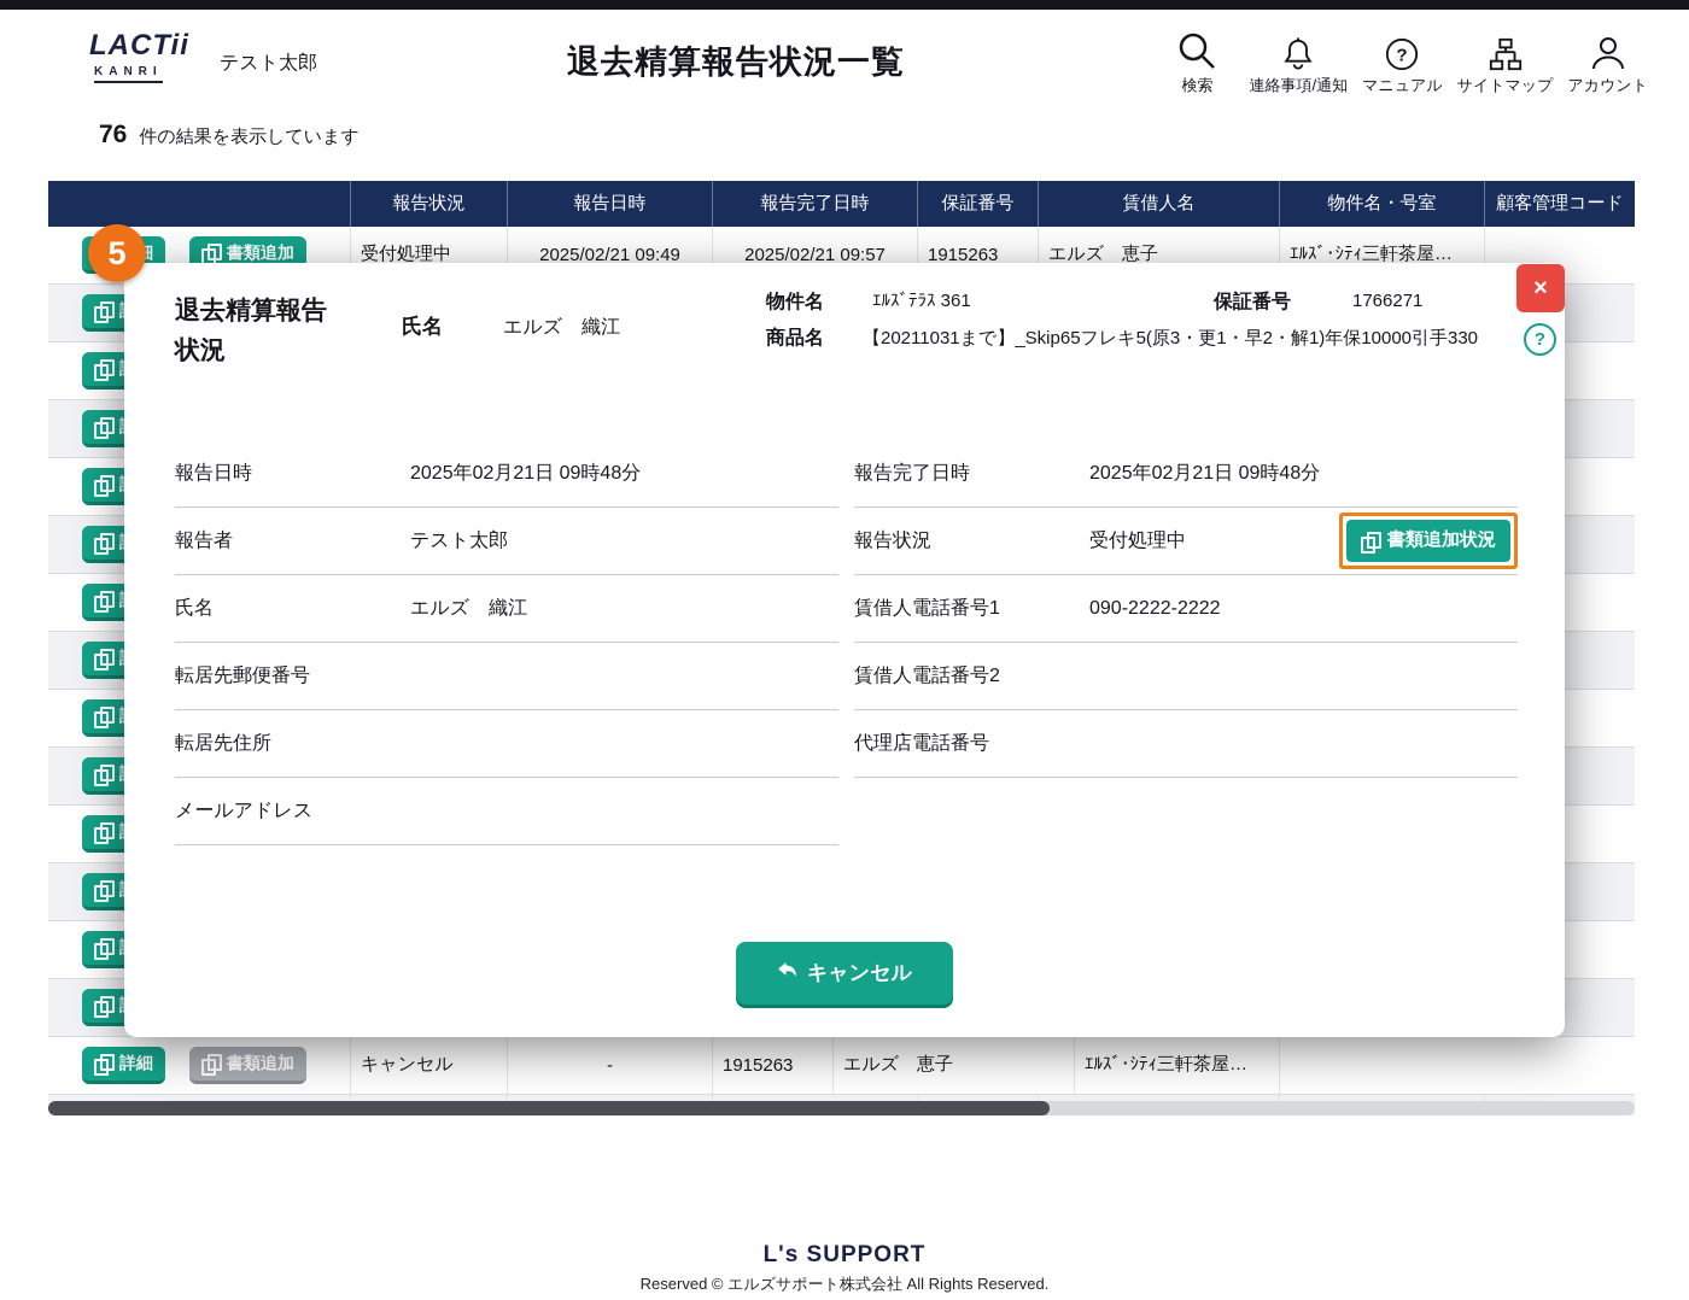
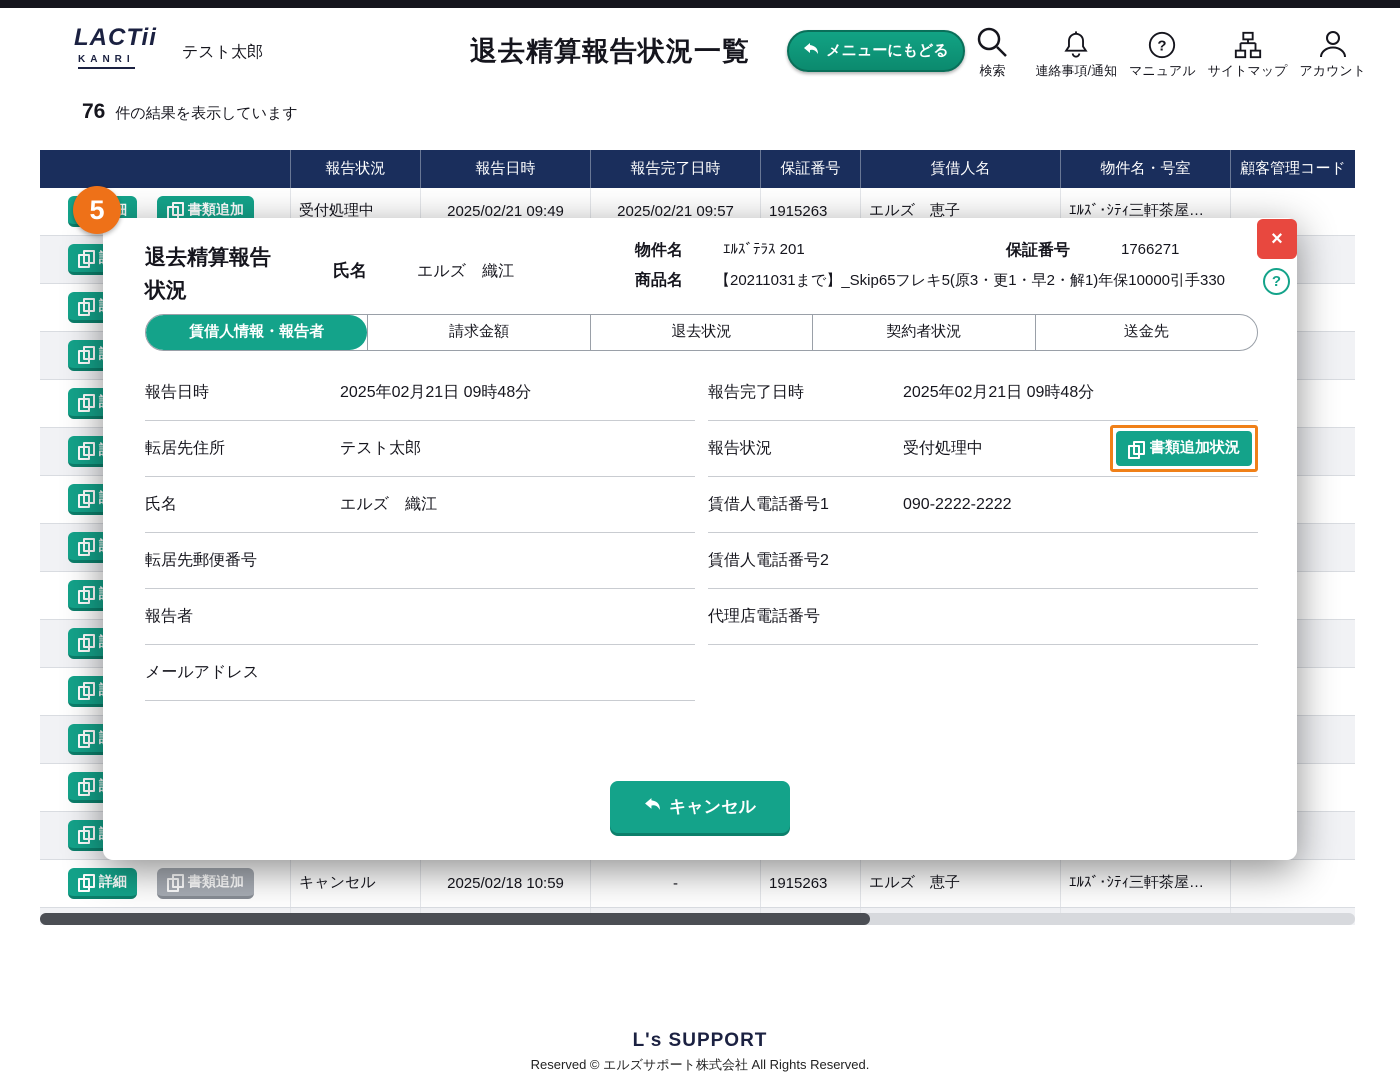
  LACTii
  KANRI
  テスト太郎
  退去精算報告状況一覧
+ メニューにもどる
  検索
  連絡事項/通知
  ?
  マニュアル
  サイトマップ
  アカウント
  76
  件の結果を表示しています
  報告状況
  報告日時
  報告完了日時
  保証番号
  賃借人名
  物件名・号室
  顧客管理コード
  書類追加
  受付処理中
  2025/02/21 09:49
  2025/02/21 09:57
  1915263
  エルズ 恵子
  ｴﾙｽﾞ･ｼﾃｨ三軒茶屋…
  詳細
  書類追加
  キャンセル
+ 2025/02/18 10:59
  -
  1915263
  エルズ 恵子
  ｴﾙｽﾞ･ｼﾃｨ三軒茶屋…
  L's SUPPORT
  Reserved © エルズサポート株式会社 All Rights Reserved.
  ×
  ?
  退去精算報告状況
  氏名
  エルズ 織江
  物件名
- ｴﾙｽﾞﾃﾗｽ 361
+ ｴﾙｽﾞﾃﾗｽ 201
  保証番号
  1766271
  商品名
  【20211031まで】_Skip65フレキ5(原3・更1・早2・解1)年保10000引手330
+ 賃借人情報・報告者
+ 請求金額
+ 退去状況
+ 契約者状況
+ 送金先
  報告日時
  2025年02月21日 09時48分
  報告完了日時
  2025年02月21日 09時48分
- 報告者
+ 転居先住所
  テスト太郎
  報告状況
  受付処理中
  書類追加状況
  氏名
  エルズ 織江
  賃借人電話番号1
  090-2222-2222
  転居先郵便番号
  賃借人電話番号2
- 転居先住所
+ 報告者
  代理店電話番号
  メールアドレス
  キャンセル
  5
